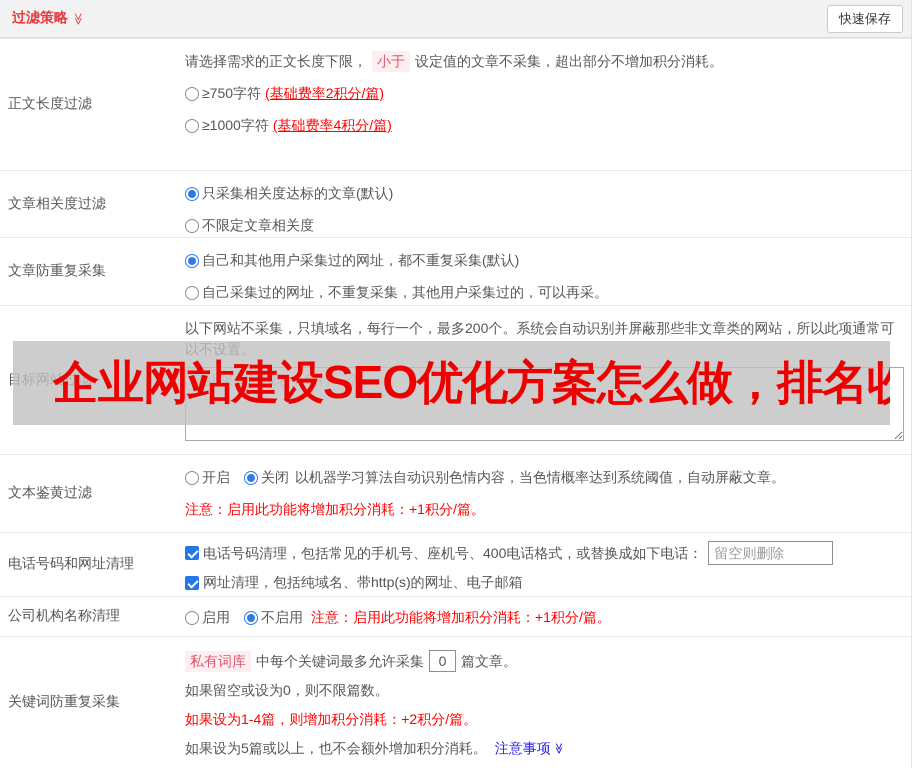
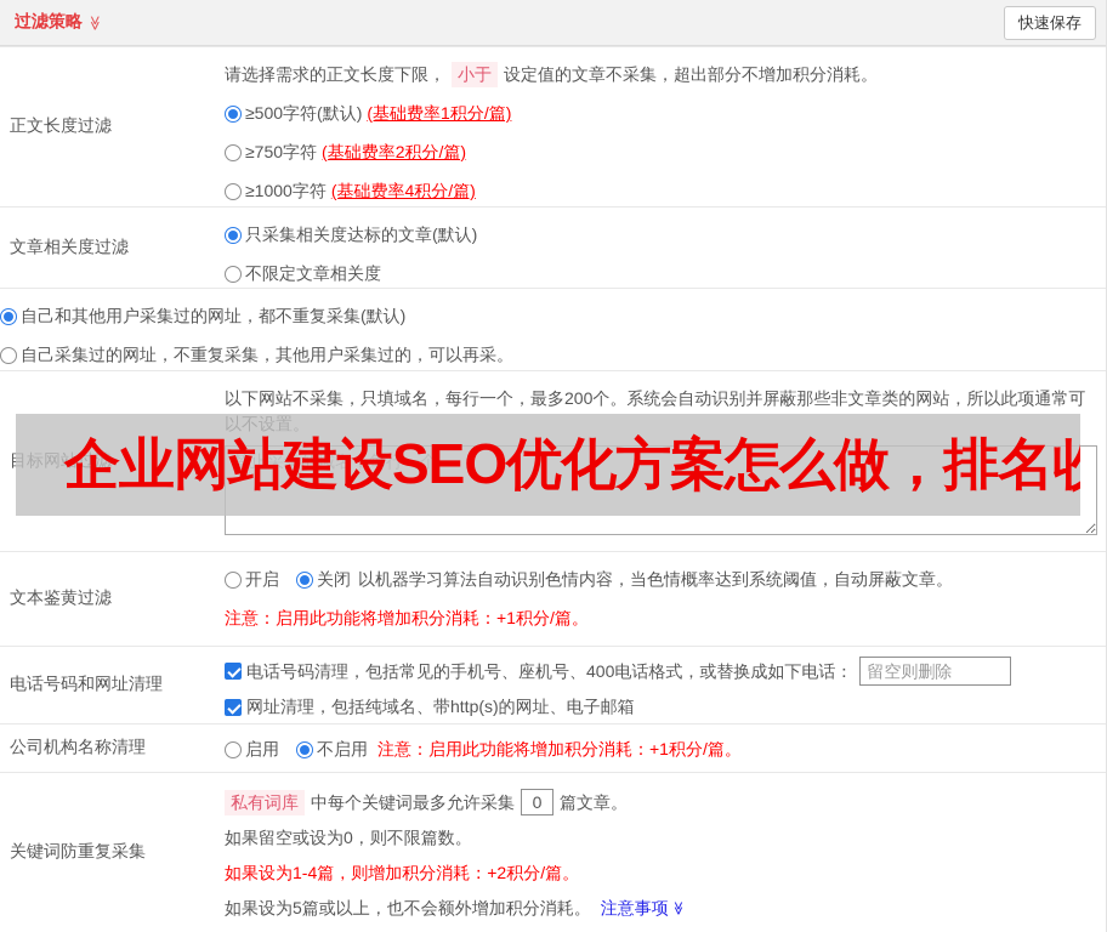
  过滤策略
  快速保存
  正文长度过滤
  请选择需求的正文长度下限，
  小于
  设定值的文章不采集，超出部分不增加积分消耗。
+ ≥500字符(默认)
+ (基础费率1积分/篇)
  ≥750字符
  (基础费率2积分/篇)
  ≥1000字符
  (基础费率4积分/篇)
  文章相关度过滤
  只采集相关度达标的文章(默认)
  不限定文章相关度
- 文章防重复采集
  自己和其他用户采集过的网址，都不重复采集(默认)
  自己采集过的网址，不重复采集，其他用户采集过的，可以再采。
  目标网站过滤
  以下网站不采集，只填域名，每行一个，最多200个。系统会自动识别并屏蔽那些非文章类的网站，所以此项通常可以不设置。
  禁止采集的域名，每行一个
  文本鉴黄过滤
  开启
  关闭
  以机器学习算法自动识别色情内容，当色情概率达到系统阈值，自动屏蔽文章。
  注意：启用此功能将增加积分消耗：+1积分/篇。
  电话号码和网址清理
  电话号码清理，包括常见的手机号、座机号、400电话格式，或替换成如下电话：
  留空则删除
  网址清理，包括纯域名、带http(s)的网址、电子邮箱
  公司机构名称清理
  启用
  不启用
  注意：启用此功能将增加积分消耗：+1积分/篇。
  关键词防重复采集
  私有词库
  中每个关键词最多允许采集
  0
  篇文章。
  如果留空或设为0，则不限篇数。
  如果设为1-4篇，则增加积分消耗：+2积分/篇。
  如果设为5篇或以上，也不会额外增加积分消耗。
  注意事项
  企业网站建设SEO优化方案怎么做，排名收
